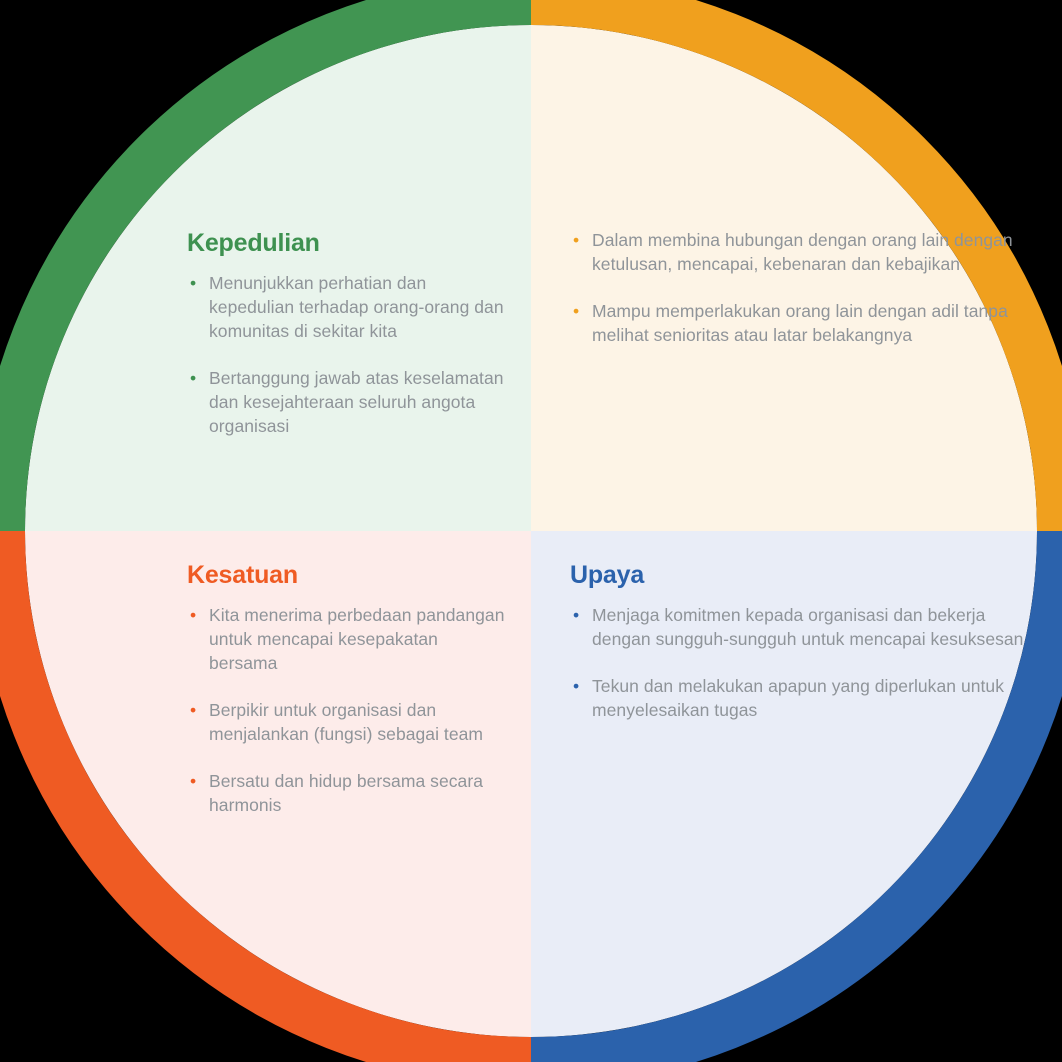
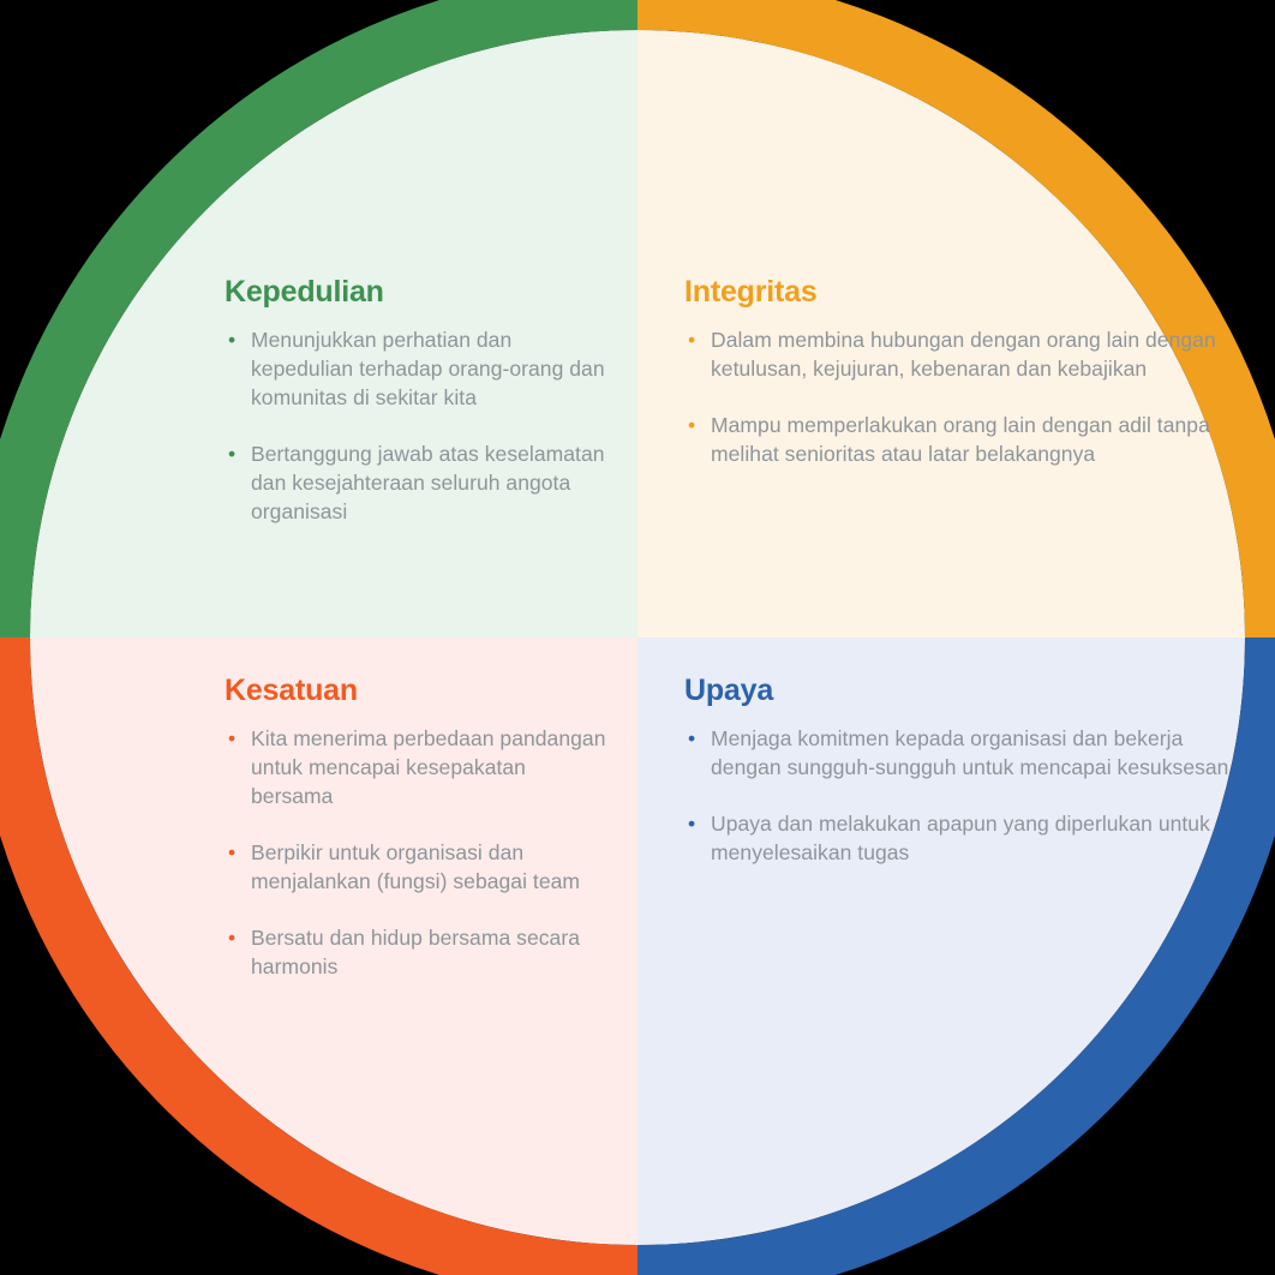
  Kepedulian
  •
  Menunjukkan perhatian dan kepedulian terhadap orang-orang dan komunitas di sekitar kita
  •
  Bertanggung jawab atas keselamatan dan kesejahteraan seluruh angota organisasi
+ Integritas
  •
- Dalam membina hubungan dengan orang lain dengan ketulusan, mencapai, kebenaran dan kebajikan
+ Dalam membina hubungan dengan orang lain dengan ketulusan, kejujuran, kebenaran dan kebajikan
  •
  Mampu memperlakukan orang lain dengan adil tanpa melihat senioritas atau latar belakangnya
  Kesatuan
  •
  Kita menerima perbedaan pandangan untuk mencapai kesepakatan bersama
  •
  Berpikir untuk organisasi dan menjalankan (fungsi) sebagai team
  •
  Bersatu dan hidup bersama secara harmonis
  Upaya
  •
  Menjaga komitmen kepada organisasi dan bekerja dengan sungguh-sungguh untuk mencapai kesuksesan
  •
- Tekun dan melakukan apapun yang diperlukan untuk menyelesaikan tugas
+ Upaya dan melakukan apapun yang diperlukan untuk menyelesaikan tugas
